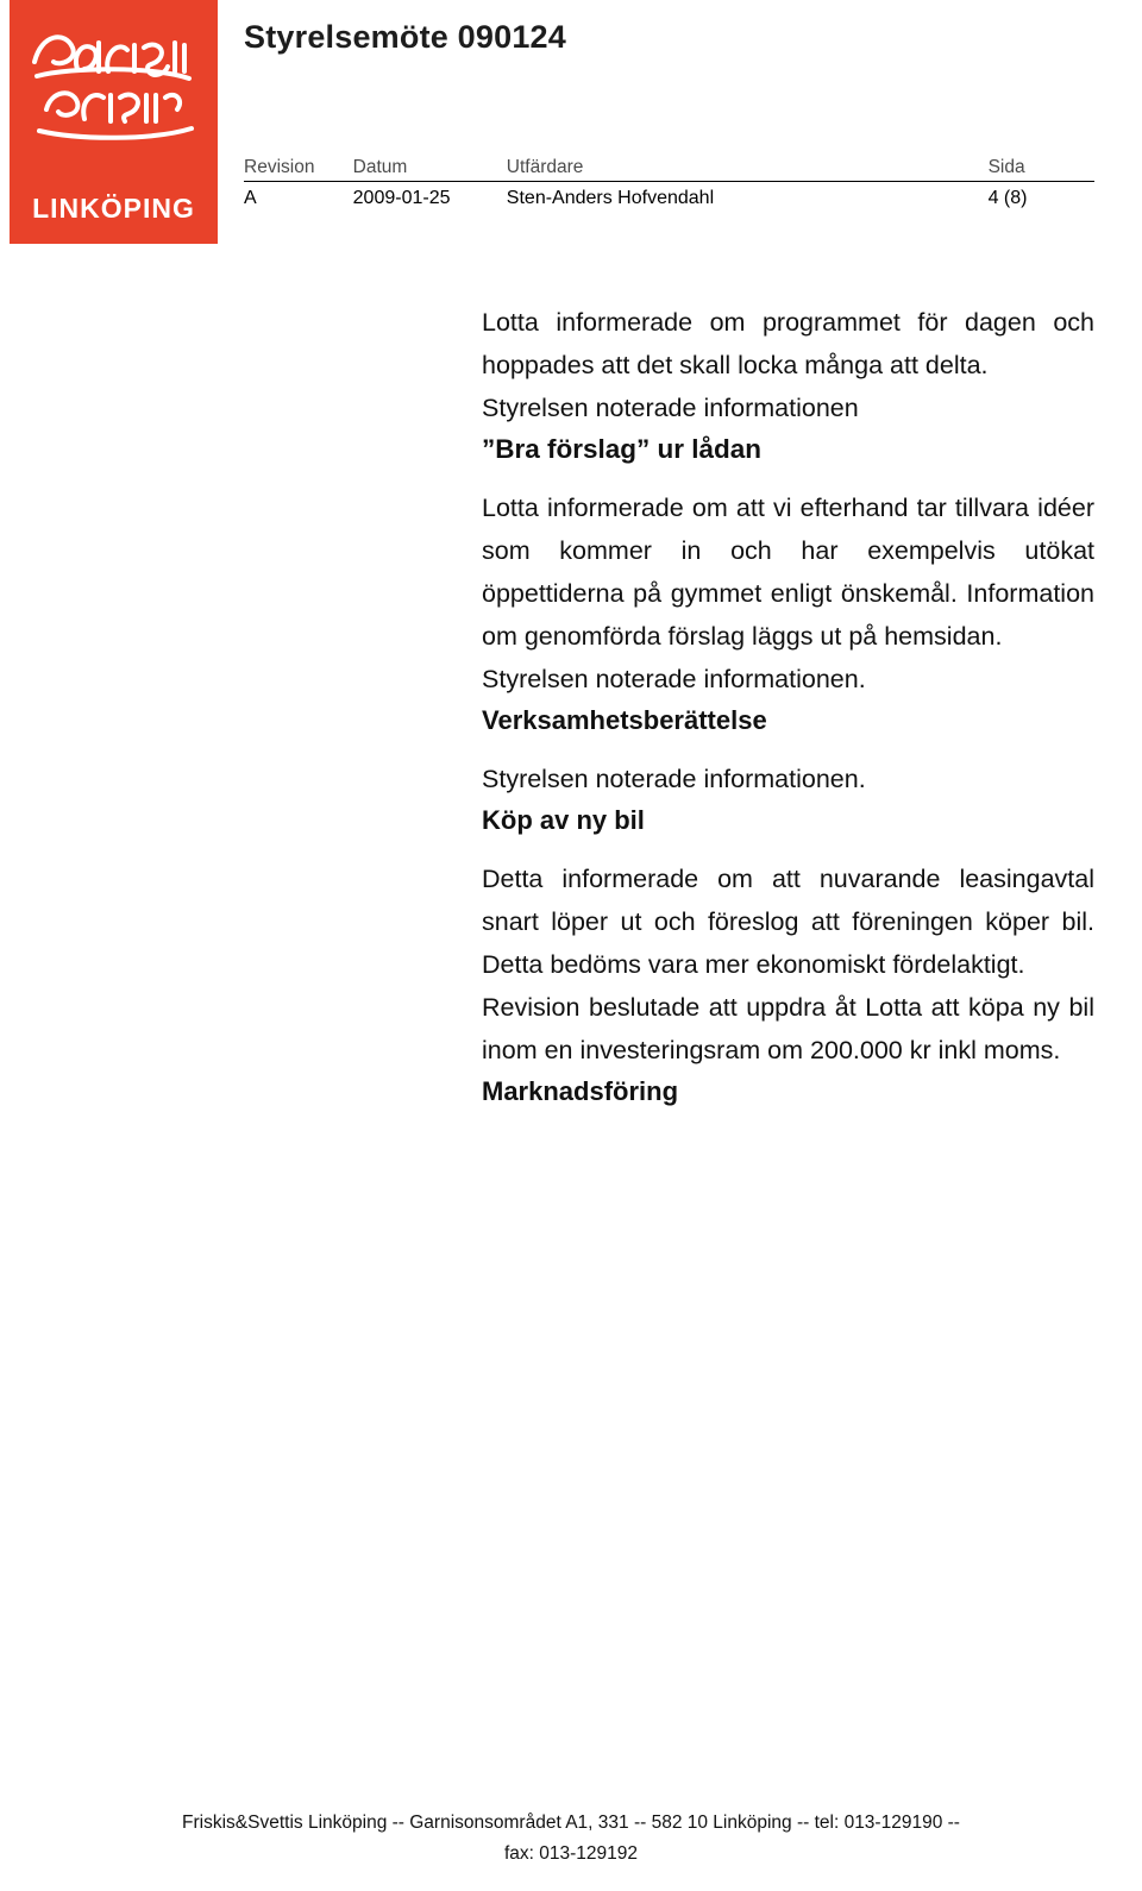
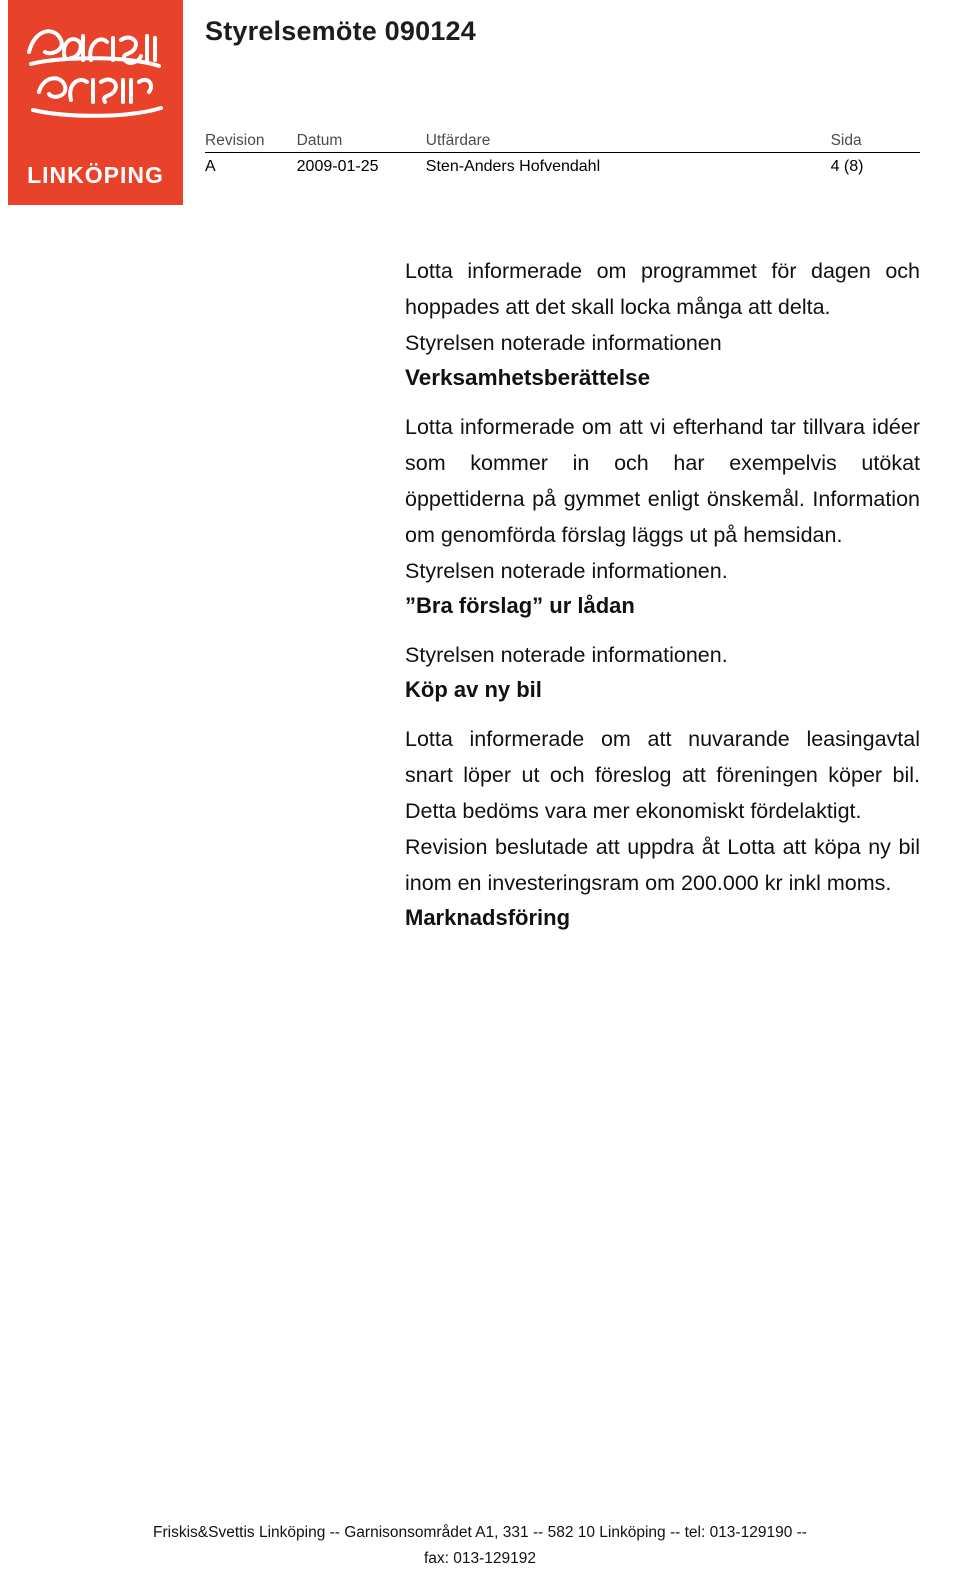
  LINKÖPING
  Styrelsemöte 090124
  Revision	Datum	Utfärdare	Sida
  A	2009-01-25	Sten-Anders Hofvendahl	4 (8)
  Lotta informerade om programmet för dagen och hoppades att det skall locka många att delta.
  Styrelsen noterade informationen
- ”Bra förslag” ur lådan
+ Verksamhetsberättelse
  Lotta informerade om att vi efterhand tar tillvara idéer som kommer in och har exempelvis utökat öppettiderna på gymmet enligt önskemål. Information om genomförda förslag läggs ut på hemsidan.
  Styrelsen noterade informationen.
- Verksamhetsberättelse
+ ”Bra förslag” ur lådan
  Styrelsen noterade informationen.
  Köp av ny bil
- Detta informerade om att nuvarande leasingavtal snart löper ut och föreslog att föreningen köper bil. Detta bedöms vara mer ekonomiskt fördelaktigt.
+ Lotta informerade om att nuvarande leasingavtal snart löper ut och föreslog att föreningen köper bil. Detta bedöms vara mer ekonomiskt fördelaktigt.
  Revision beslutade att uppdra åt Lotta att köpa ny bil inom en investeringsram om 200.000 kr inkl moms.
  Marknadsföring
  Friskis&Svettis Linköping -- Garnisonsområdet A1, 331 -- 582 10 Linköping -- tel: 013-129190 --
  fax: 013-129192
